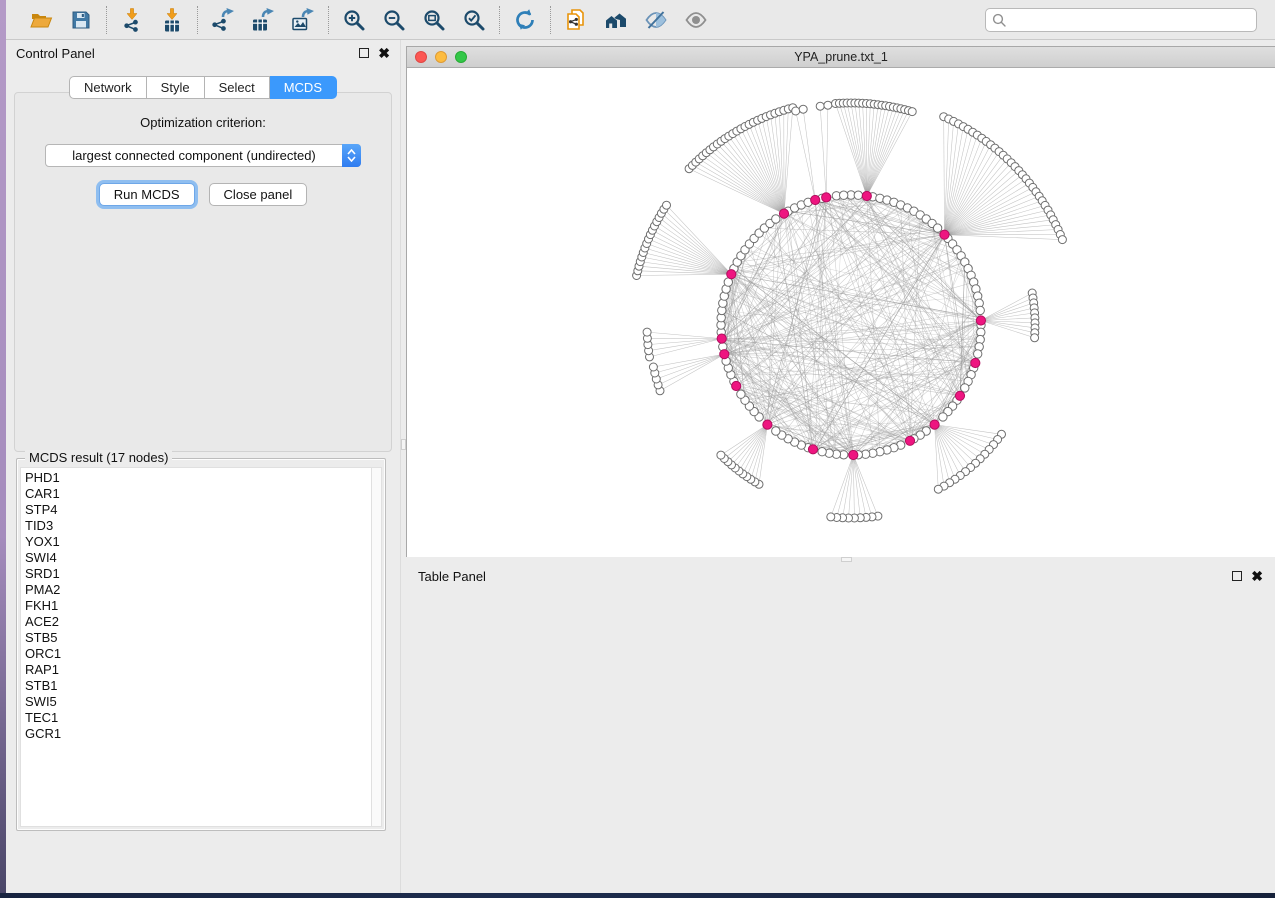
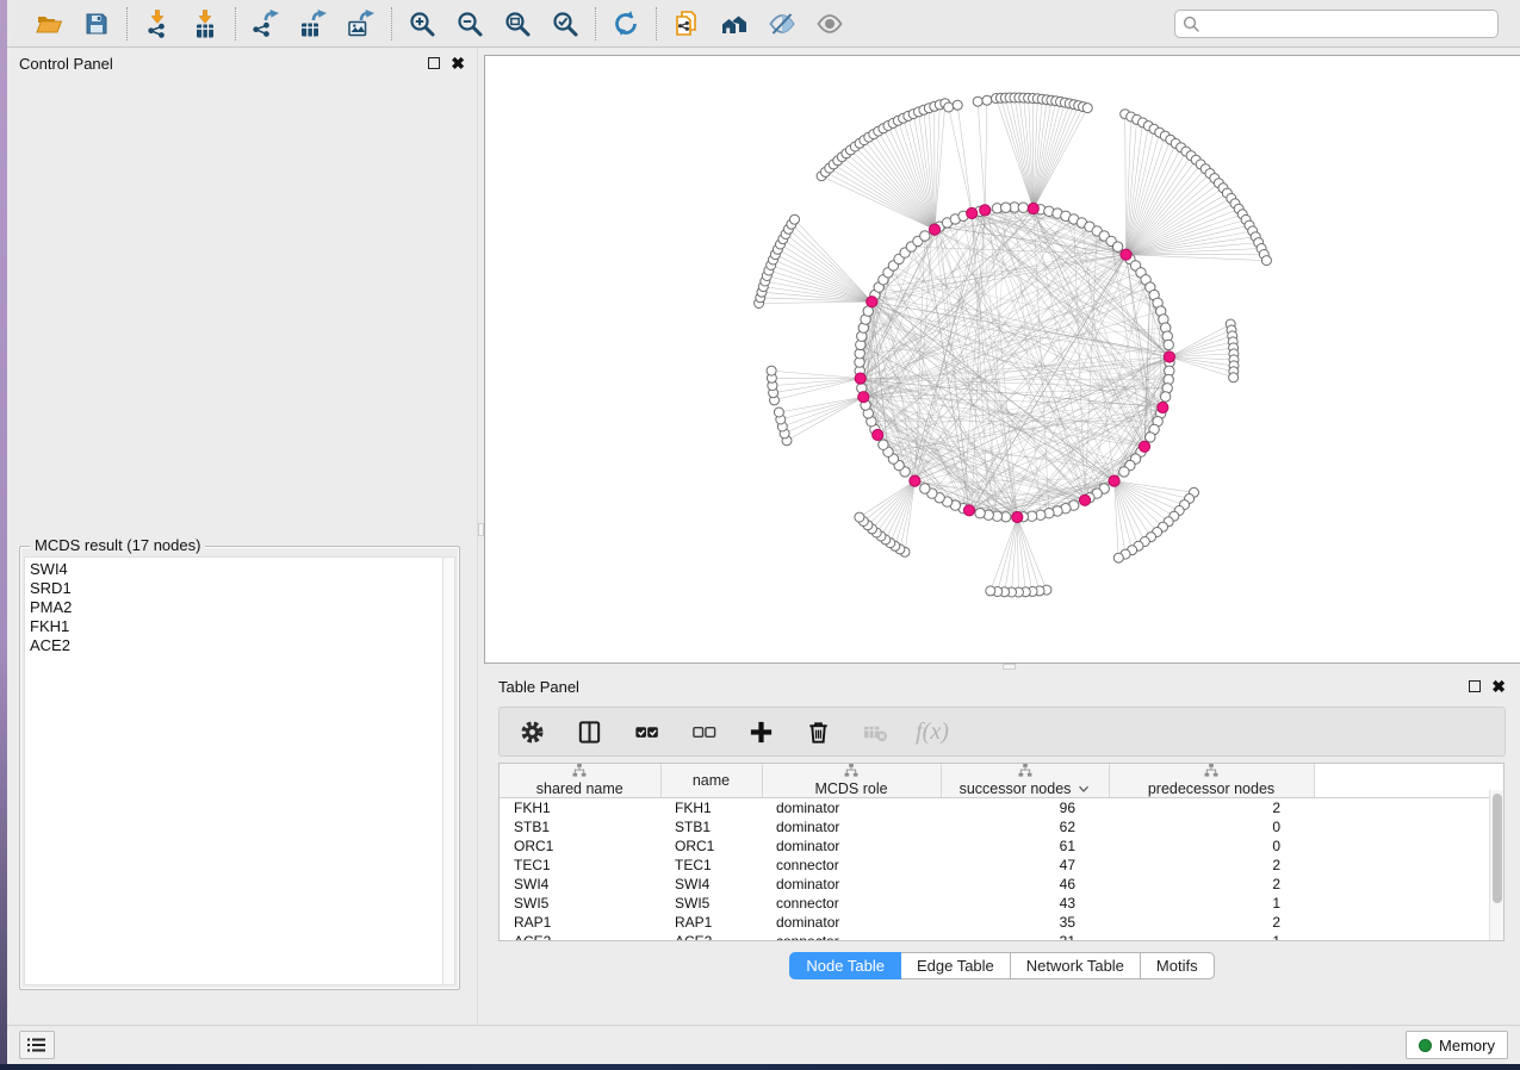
  Control Panel
  ✖
- Network
- Style
- Select
- MCDS
- Optimization criterion:
- largest connected component (undirected)
- Run MCDS
- Close panel
  MCDS result (17 nodes)
- PHD1
- CAR1
- STP4
- TID3
- YOX1
  SWI4
  SRD1
  PMA2
  FKH1
  ACE2
- STB5
- ORC1
- RAP1
- STB1
- SWI5
- TEC1
- GCR1
- YPA_prune.txt_1
  Table Panel
  ✖
+ f(x)
+ shared name	name	MCDS role	successor nodes	predecessor nodes
+ FKH1	FKH1	dominator	96	2
+ STB1	STB1	dominator	62	0
+ ORC1	ORC1	dominator	61	0
+ TEC1	TEC1	connector	47	2
+ SWI4	SWI4	dominator	46	2
+ SWI5	SWI5	connector	43	1
+ RAP1	RAP1	dominator	35	2
+ ACE2	ACE2	connector	31	1
+ Node Table
+ Edge Table
+ Network Table
+ Motifs
+ Memory
